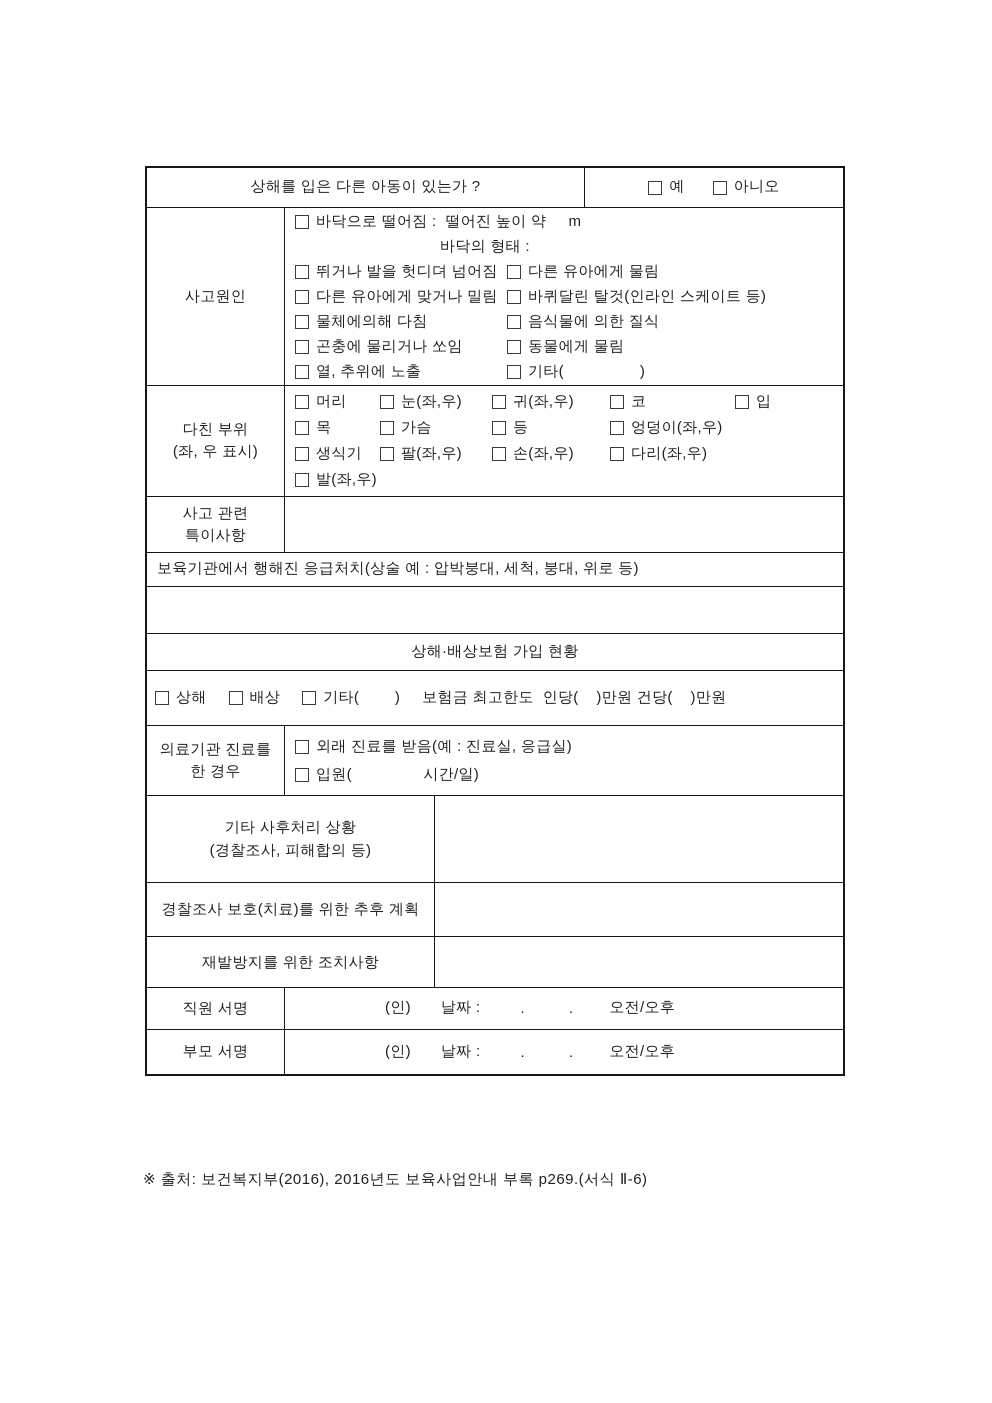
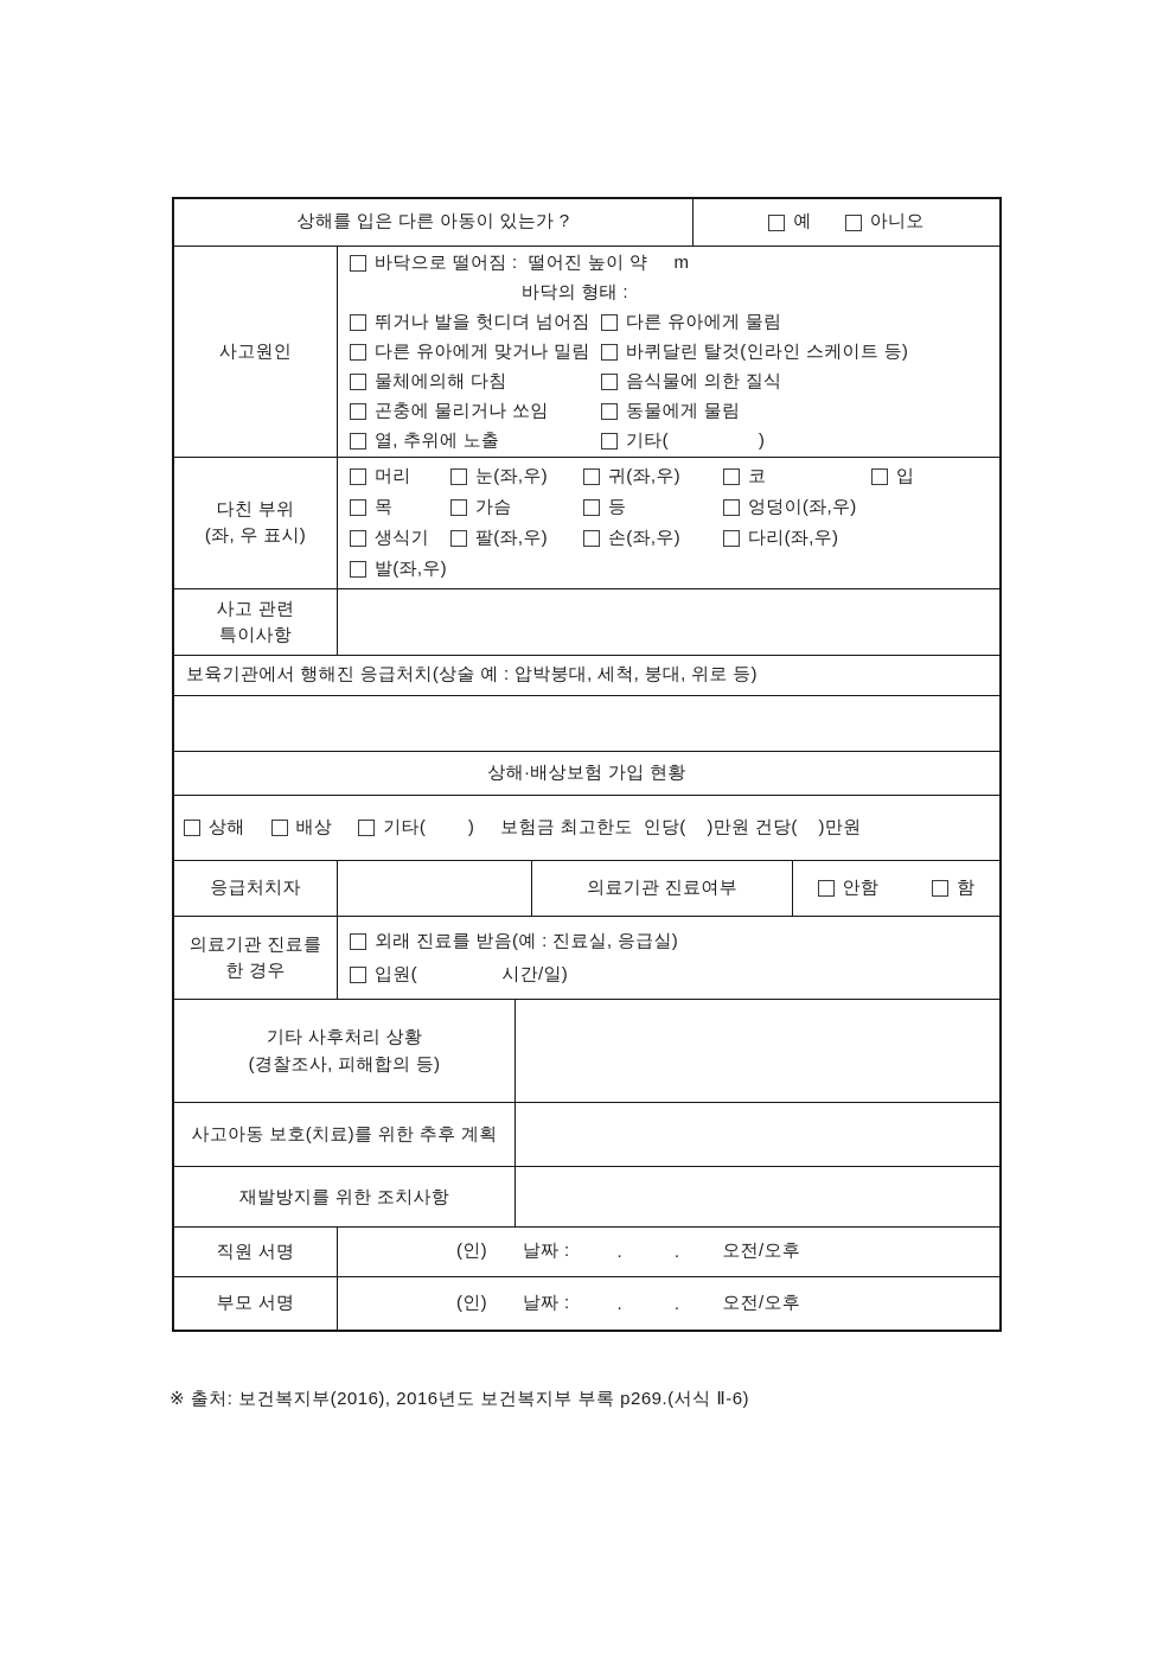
  상해를 입은 다른 아동이 있는가 ?
  예
  아니오
  사고원인
  바닥으로 떨어짐 : 떨어진 높이 약 m
  바닥의 형태 :
  뛰거나 발을 헛디뎌 넘어짐
  다른 유아에게 물림
  다른 유아에게 맞거나 밀림
  바퀴달린 탈것(인라인 스케이트 등)
  물체에의해 다침
  음식물에 의한 질식
  곤충에 물리거나 쏘임
  동물에게 물림
  열, 추위에 노출
  기타( )
  다친 부위
  (좌, 우 표시)
  머리
  눈(좌,우)
  귀(좌,우)
  코
  입
  목
  가슴
  등
  엉덩이(좌,우)
  생식기
  팔(좌,우)
  손(좌,우)
  다리(좌,우)
  발(좌,우)
  사고 관련
  특이사항
  보육기관에서 행해진 응급처치(상술 예 : 압박붕대, 세척, 붕대, 위로 등)
  상해·배상보험 가입 현황
  상해
  배상
  기타( )
  보험금 최고한도 인당( )만원 건당( )만원
+ 응급처치자
+ 의료기관 진료여부
+ 안함
+ 함
  의료기관 진료를
  한 경우
  외래 진료를 받음(예 : 진료실, 응급실)
  입원( 시간/일)
  기타 사후처리 상황
  (경찰조사, 피해합의 등)
- 경찰조사 보호(치료)를 위한 추후 계획
+ 사고아동 보호(치료)를 위한 추후 계획
  재발방지를 위한 조치사항
  직원 서명
  (인)
  날짜 :
  .
  .
  오전/오후
  부모 서명
  (인)
  날짜 :
  .
  .
  오전/오후
- ※ 출처: 보건복지부(2016), 2016년도 보육사업안내 부록 p269.(서식 Ⅱ-6)
+ ※ 출처: 보건복지부(2016), 2016년도 보건복지부 부록 p269.(서식 Ⅱ-6)
